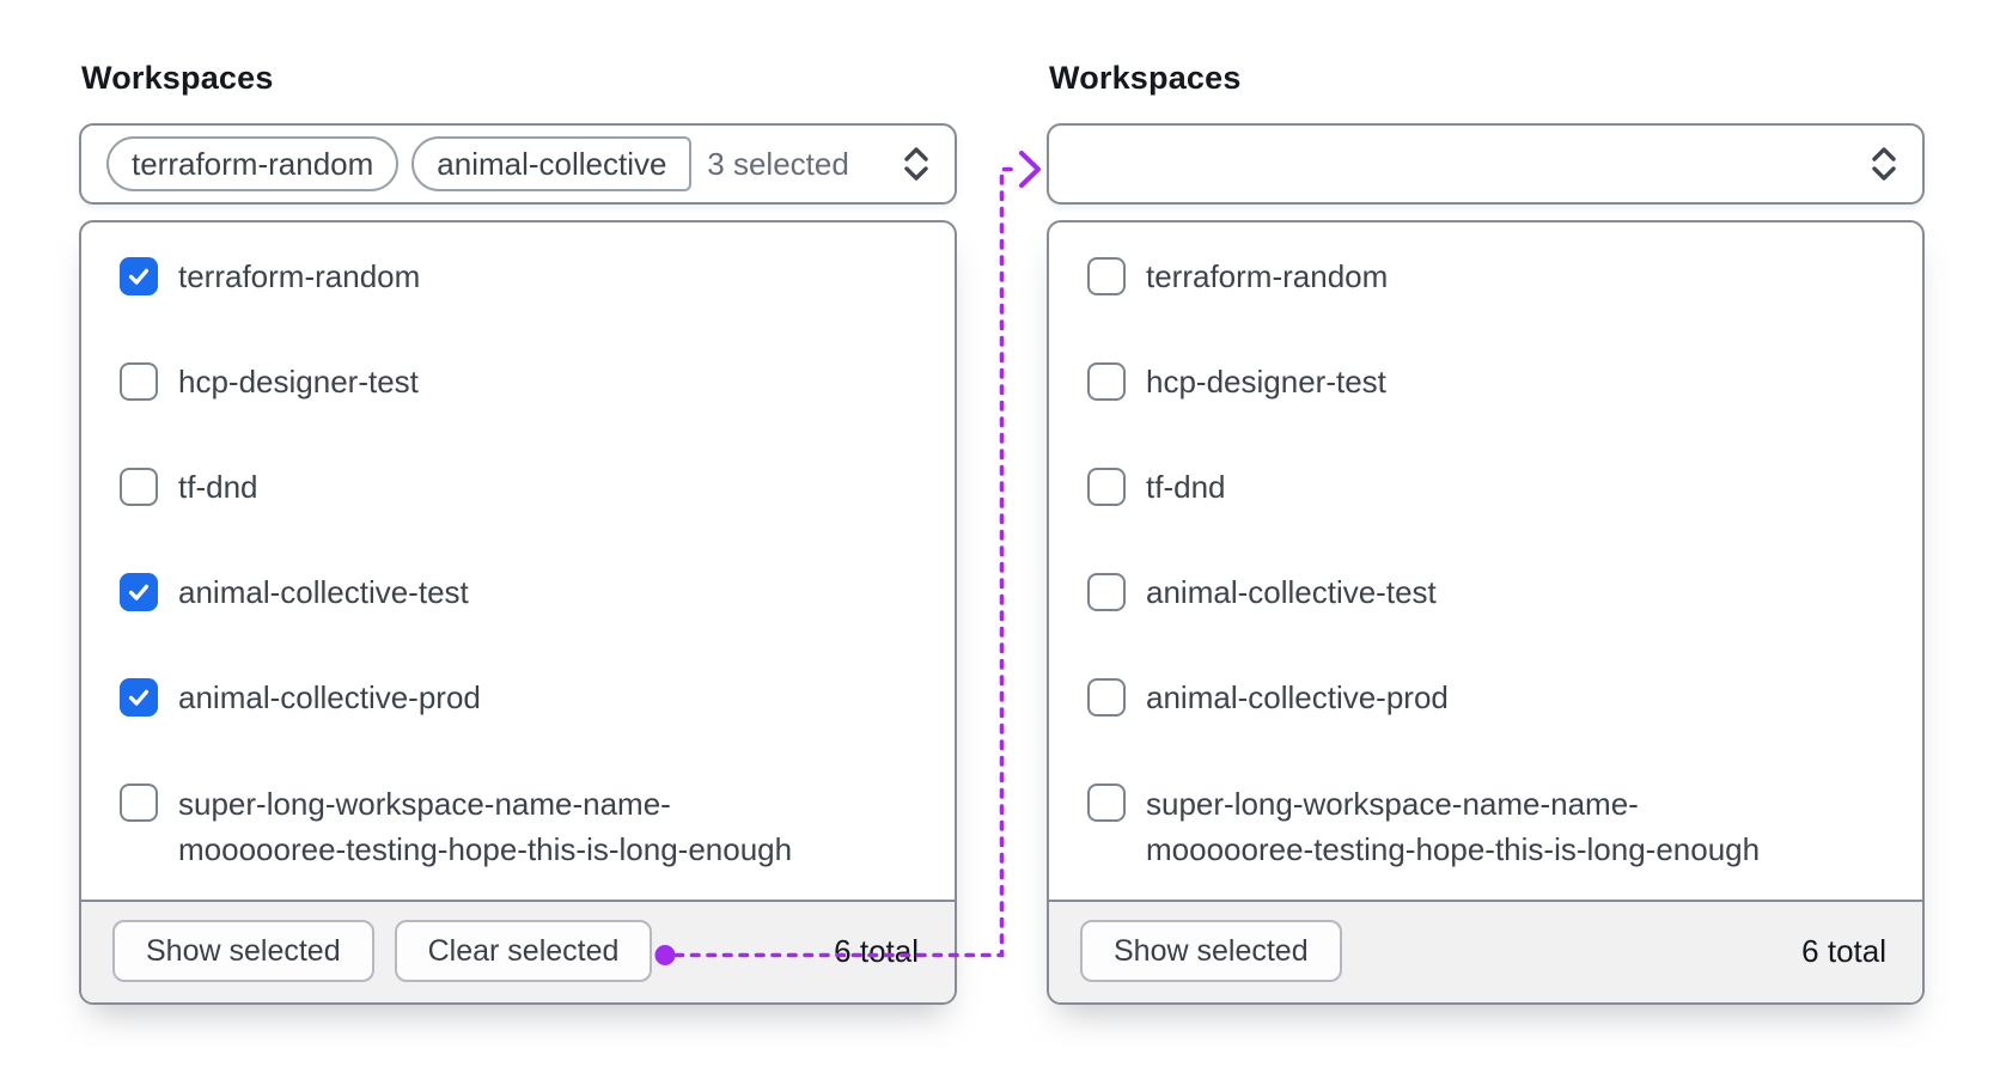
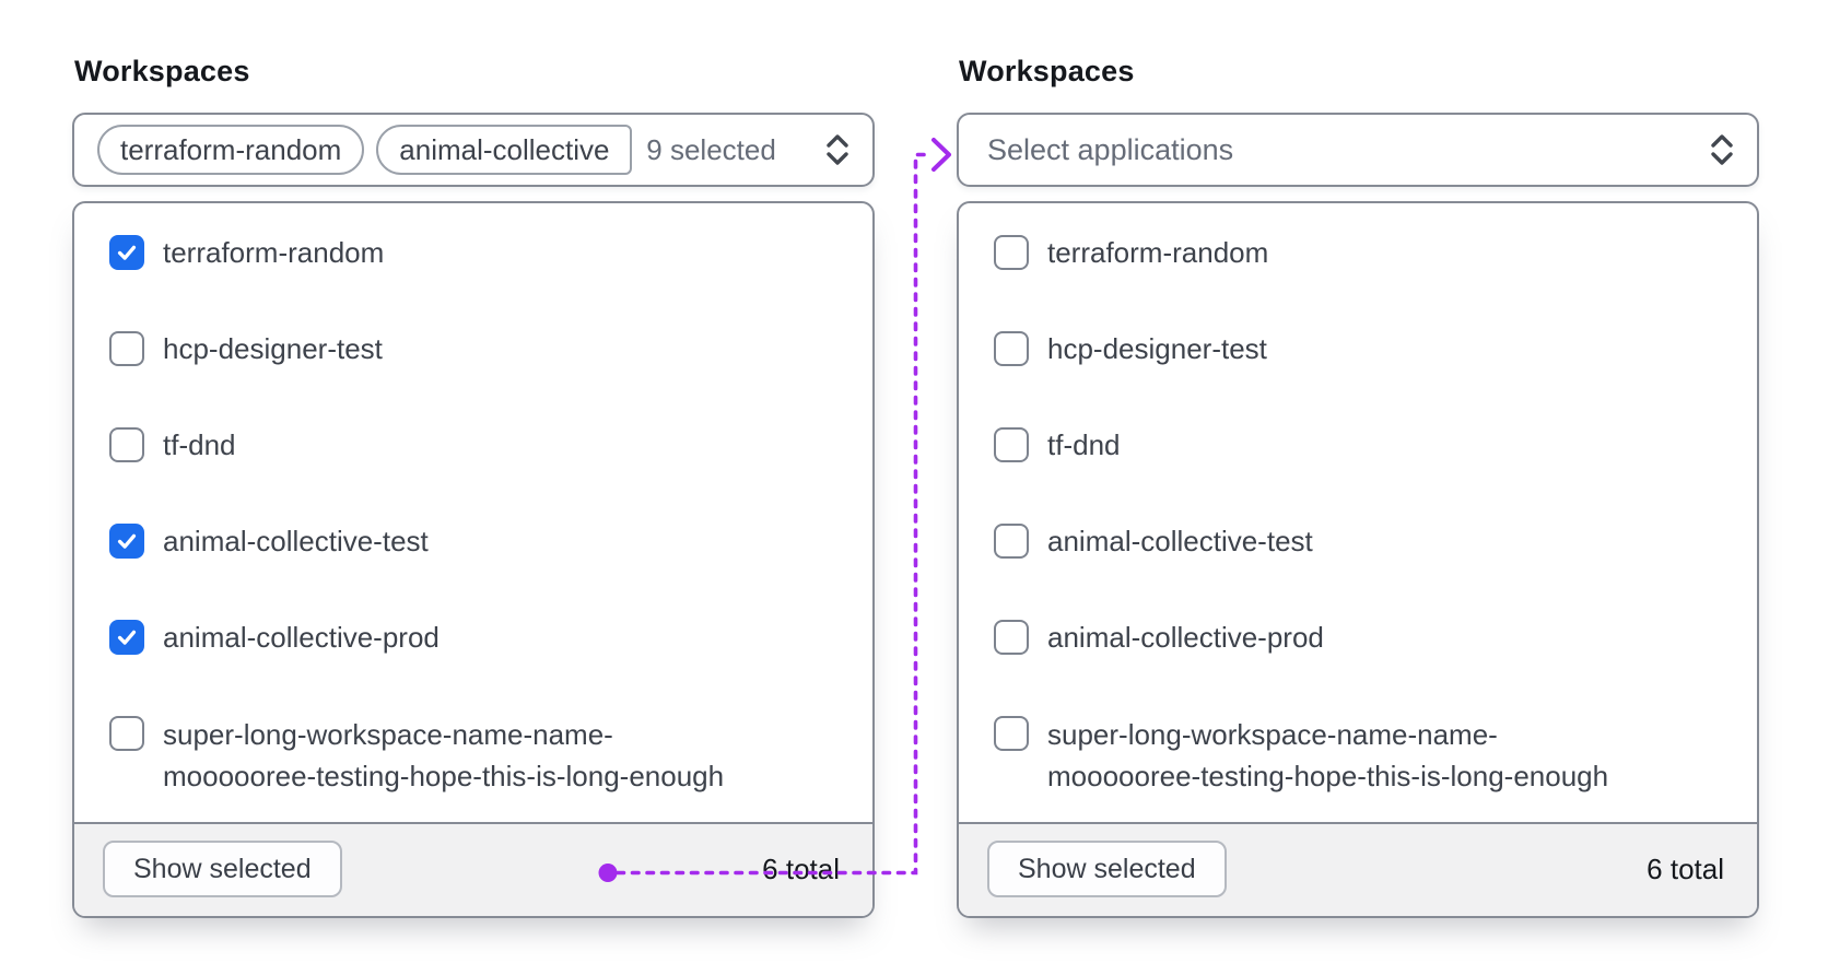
  Workspaces
  terraform-random
  animal-collective
- 3 selected
+ 9 selected
  terraform-random
  hcp-designer-test
  tf-dnd
  animal-collective-test
  animal-collective-prod
  super-long-workspace-name-name-
  moooooree-testing-hope-this-is-long-enough
  Show selected
- Clear selected
  6 total
  Workspaces
+ Select applications
  terraform-random
  hcp-designer-test
  tf-dnd
  animal-collective-test
  animal-collective-prod
  super-long-workspace-name-name-
  moooooree-testing-hope-this-is-long-enough
  Show selected
  6 total
